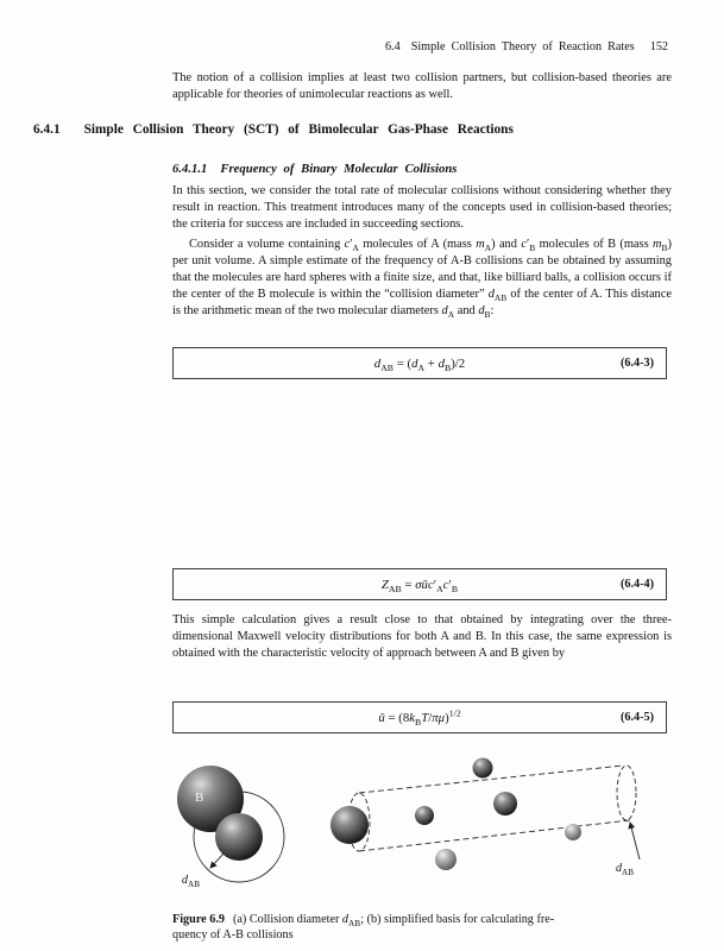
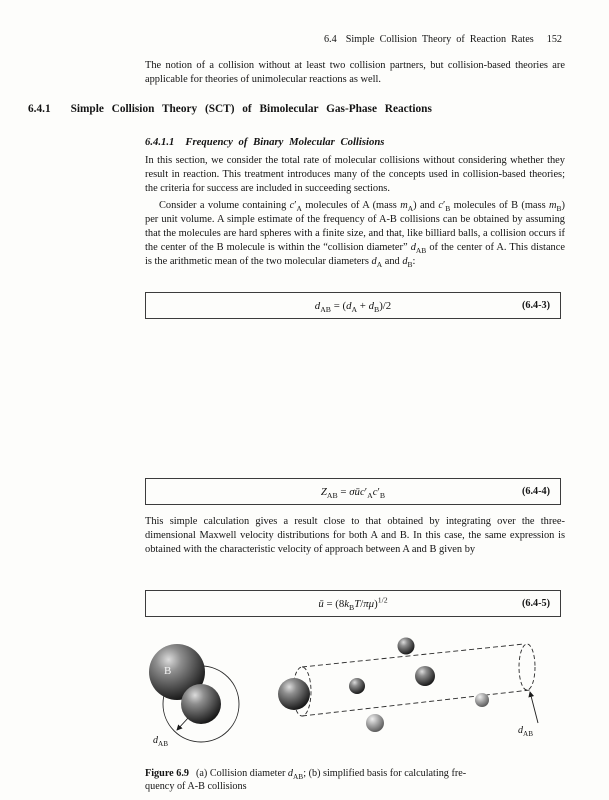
  6.4 Simple Collision Theory of Reaction Rates 152
- The notion of a collision implies at least two collision partners, but collision-based theories are applicable for theories of unimolecular reactions as well.
+ The notion of a collision without at least two collision partners, but collision-based theories are applicable for theories of unimolecular reactions as well.
  6.4.1 Simple Collision Theory (SCT) of Bimolecular Gas-Phase Reactions
  6.4.1.1 Frequency of Binary Molecular Collisions
  In this section, we consider the total rate of molecular collisions without considering whether they result in reaction. This treatment introduces many of the concepts used in collision-based theories; the criteria for success are included in succeeding sections.
  Consider a volume containing c′A molecules of A (mass mA) and c′B molecules of B (mass mB) per unit volume. A simple estimate of the frequency of A-B collisions can be obtained by assuming that the molecules are hard spheres with a finite size, and that, like billiard balls, a collision occurs if the center of the B molecule is within the “collision diameter” dAB of the center of A. This distance is the arithmetic mean of the two molecular diameters dA and dB:
  dAB = (dA + dB)/2
  (6.4-3)
  ZAB = σūc′Ac′B
  (6.4-4)
  This simple calculation gives a result close to that obtained by integrating over the three-dimensional Maxwell velocity distributions for both A and B. In this case, the same expression is obtained with the characteristic velocity of approach between A and B given by
  ū = (8kBT/πμ)1/2
  (6.4-5)
  B
  dAB
  dAB
  Figure 6.9 (a) Collision diameter dAB; (b) simplified basis for calculating fre-
  quency of A-B collisions
